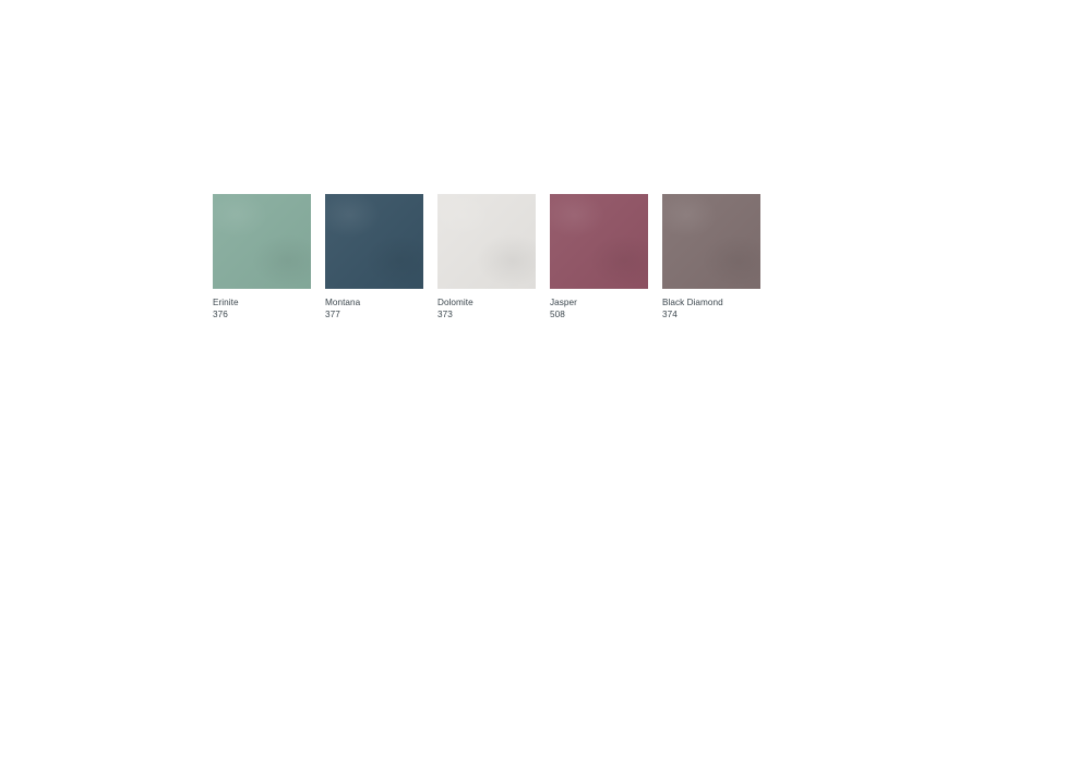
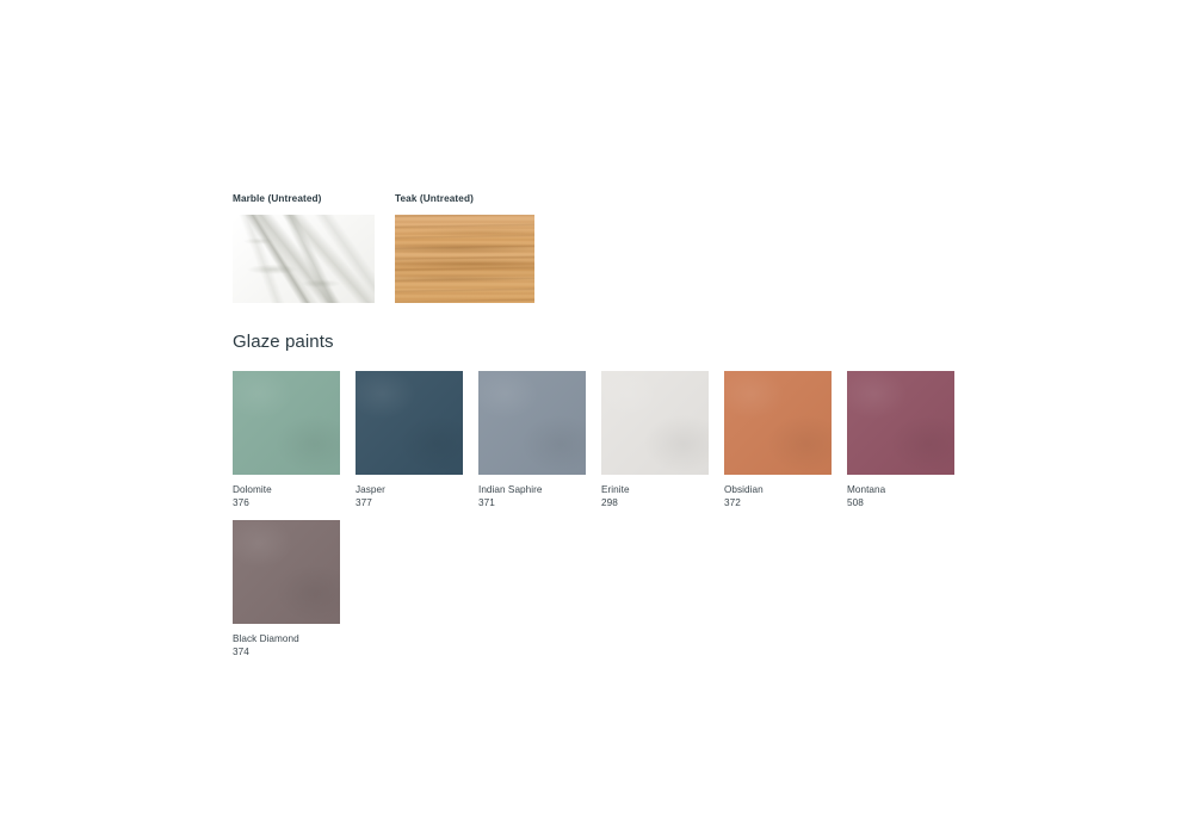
+ Marble (Untreated)
+ Teak (Untreated)
+ Glaze paints
- Erinite
+ Dolomite
  376
- Montana
+ Jasper
  377
+ Indian Saphire
+ 371
- Dolomite
+ Erinite
- 373
+ 298
+ Obsidian
+ 372
- Jasper
+ Montana
  508
  Black Diamond
  374
